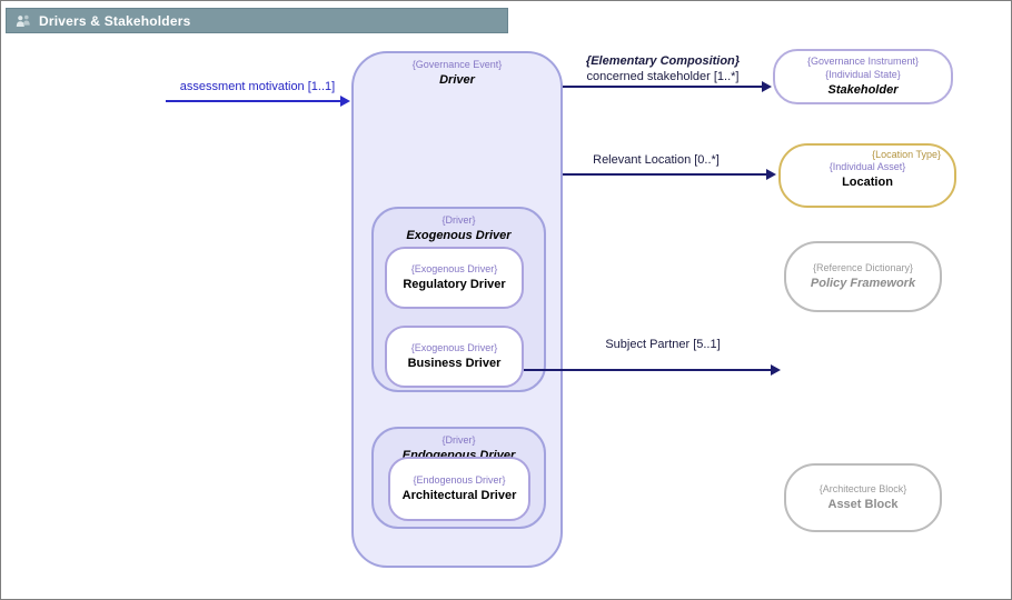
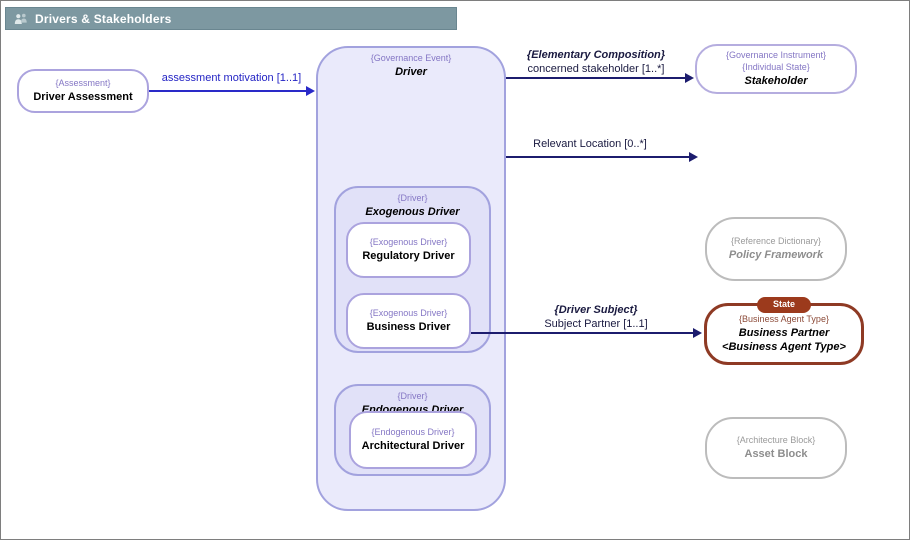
  Drivers & Stakeholders
+ {Assessment}
+ Driver Assessment
  {Governance Event}
  Driver
  {Driver}
  Exogenous Driver
  {Exogenous Driver}
  Regulatory Driver
  {Exogenous Driver}
  Business Driver
  {Driver}
  Endogenous Driver
  {Endogenous Driver}
  Architectural Driver
  {Governance Instrument}
  {Individual State}
  Stakeholder
- {Location Type}
- {Individual Asset}
- Location
  {Reference Dictionary}
  Policy Framework
+ State
+ {Business Agent Type}
+ Business Partner
+ <Business Agent Type>
  {Architecture Block}
  Asset Block
  assessment motivation [1..1]
  {Elementary Composition}
  concerned stakeholder [1..*]
  Relevant Location [0..*]
+ {Driver Subject}
- Subject Partner [5..1]
+ Subject Partner [1..1]
